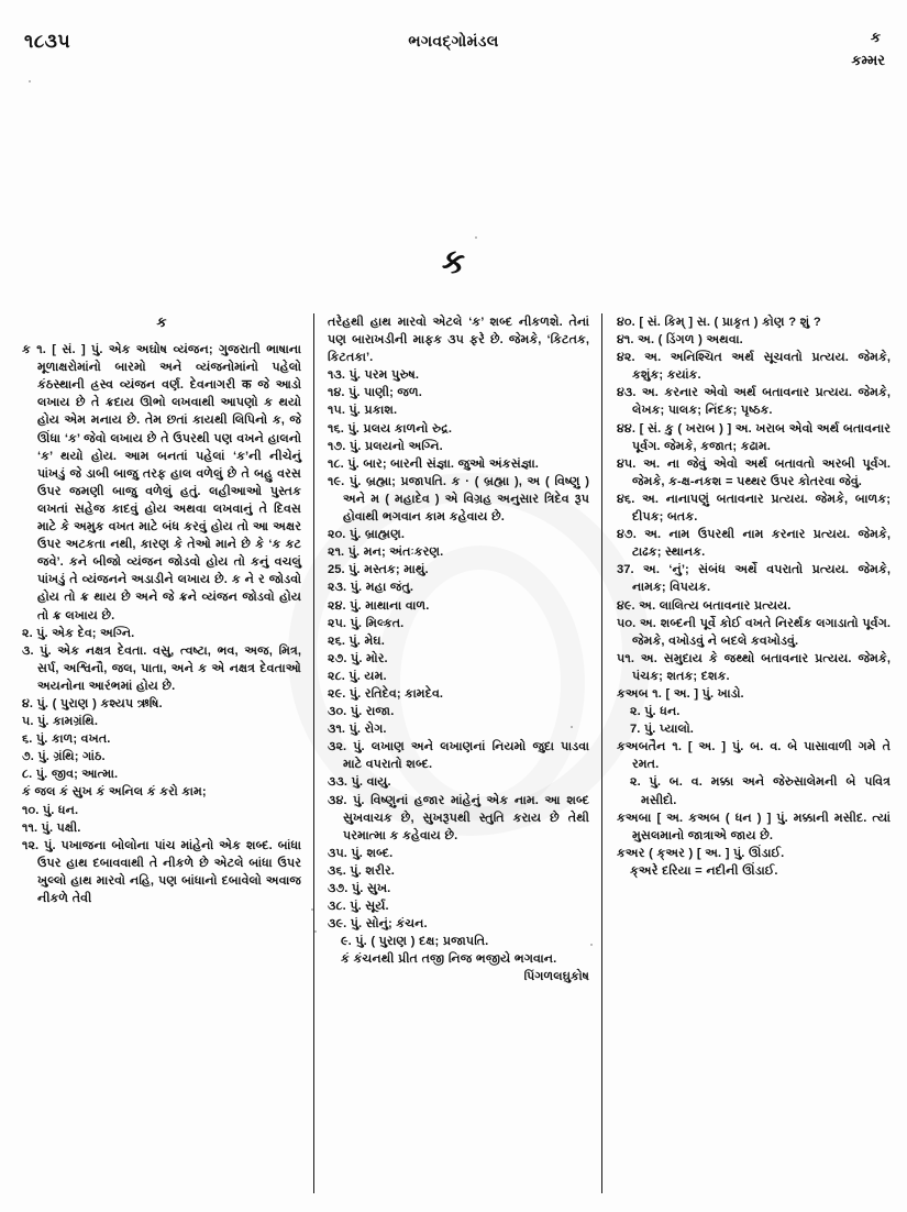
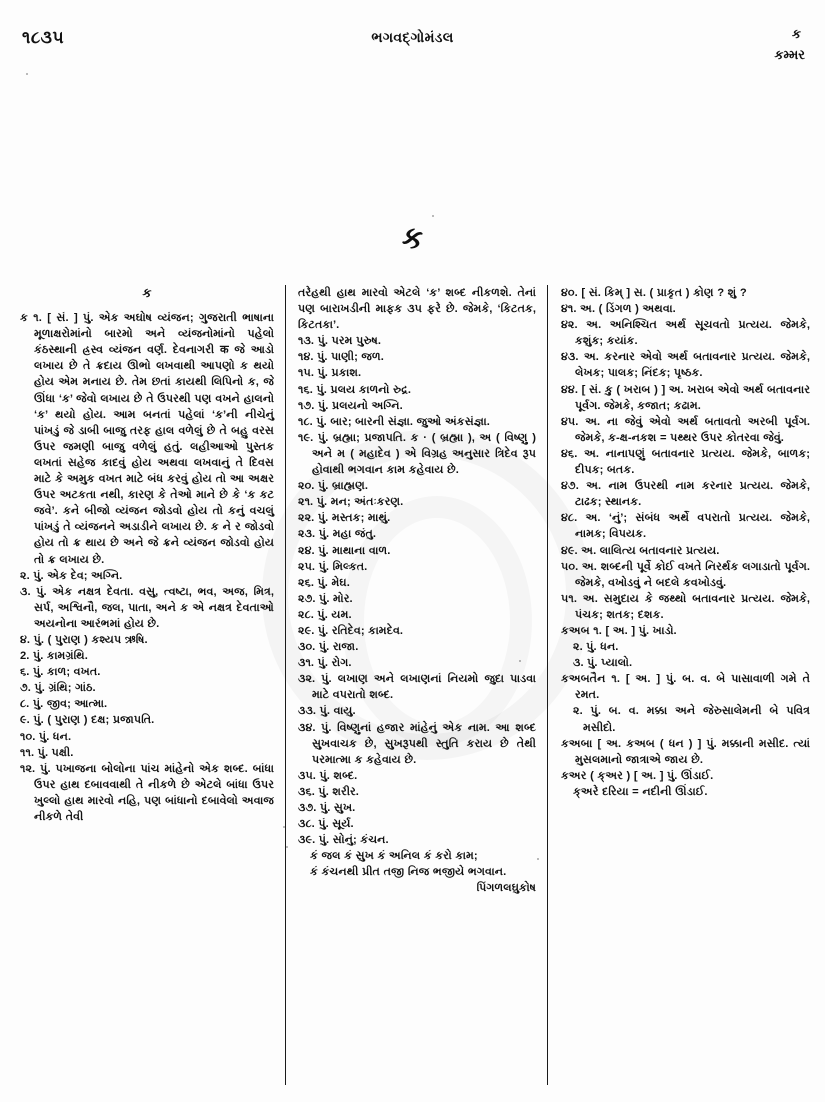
  ૧૮૩૫
  ભગવદ્ગોમંડલ
  ક
  કમ્મર
  ક
  ક
  ક ૧. [ સં. ] પું. એક અઘોષ વ્યંજન; ગુજરાતી ભાષાના મૂળાક્ષરોમાંનો બારમો અને વ્યંજનોમાંનો પહેલો કંઠસ્થાની હ્રસ્વ વ્યંજન વર્ણ. દેવનાગરી क જે આડો લખાય છે તે ક્રદાય ઊભો લખવાથી આપણો ક થયો હોય એમ મનાય છે. તેમ છતાં કાયથી લિપિનો ક, જે ઊંધા ‘ક’ જેવો લખાય છે તે ઉપરથી પણ વખને હાલનો ‘ક’ થયો હોય. આમ બનતાં પહેલાં ‘ક’ની નીચેનું પાંખડું જે ડાબી બાજુ તરફ હાલ વળેલું છે તે બહુ વરસ ઉપર જમણી બાજુ વળેલું હતું. લહીઆઓ પુસ્તક લખતાં સહેજ કાદવું હોય અથવા લખવાનું તે દિવસ માટે કે અમુક વખત માટે બંધ કરવું હોય તો આ અક્ષર ઉપર અટકતા નથી, કારણ કે તેઓ માને છે કે ‘ક કટ જવે’. કને બીજો વ્યંજન જોડવો હોય તો કનું વચલું પાંખડું તે વ્યંજનને અડાડીને લખાય છે. ક ને ર જોડવો હોય તો ક્ર થાય છે અને જે ક્રને વ્યંજન જોડવો હોય તો ક્ર લખાય છે.
  ૨. પું. એક દેવ; અગ્નિ.
  ૩. પું. એક નક્ષત્ર દેવતા. વસુ, ત્વષ્ટા, ભવ, અજ, મિત્ર, સર્પ, અશ્વિનૌ, જલ, પાતા, અને ક એ નક્ષત્ર દેવતાઓ અયનોના આરંભમાં હોય છે.
  ૪. પું. ( પુરાણ ) કશ્યપ ઋષિ.
- ૫. પું. કામગ્રંથિ.
+ 2. પું. કામગ્રંથિ.
  ૬. પું. કાળ; વખત.
  ૭. પું. ગ્રંથિ; ગાંઠ.
  ૮. પું. જીવ; આત્મા.
- કં જલ કં સુખ કં અનિલ કં કરો કામ;
+ ૯. પું. ( પુરાણ ) દક્ષ; પ્રજાપતિ.
  ૧૦. પું. ધન.
  ૧૧. પું. પક્ષી.
  ૧૨. પું. પખાજના બોલોના પાંચ માંહેનો એક શબ્દ. બાંધા ઉપર હાથ દબાવવાથી તે નીકળે છે એટલે બાંધા ઉપર ખુલ્લો હાથ મારવો નહિ, પણ બાંધાનો દબાવેલો અવાજ નીકળે તેવી
  તરેહથી હાથ મારવો એટલે ‘ક’ શબ્દ નીકળશે. તેનાં પણ બારાખડીની માફક ૩૫ ફરે છે. જેમકે, ‘કિટતક, કિટતકા’.
  ૧૩. પું. પરમ પુરુષ.
  ૧૪. પું. પાણી; જળ.
  ૧૫. પું. પ્રકાશ.
  ૧૬. પું. પ્રલય કાળનો રુદ્ર.
  ૧૭. પું. પ્રલયનો અગ્નિ.
  ૧૮. પું. બાર; બારની સંજ્ઞા. જુઓ અંકસંજ્ઞા.
  ૧૯. પું. બ્રહ્મા; પ્રજાપતિ. ક · ( બ્રહ્મા ), અ ( વિષ્ણુ ) અને મ ( મહાદેવ ) એ વિગ્રહ અનુસાર ત્રિદેવ રૂપ હોવાથી ભગવાન કામ કહેવાય છે.
  ૨૦. પું. બ્રાહ્મણ.
  ૨૧. પું. મન; અંતઃકરણ.
- 25. પું. મસ્તક; માથું.
+ ૨૨. પું. મસ્તક; માથું.
  ૨૩. પું. મહા જંતુ.
  ૨૪. પું. માથાના વાળ.
  ૨૫. પું. મિલ્કત.
  ૨૬. પું. મેઘ.
  ૨૭. પું. મોર.
  ૨૮. પું. યમ.
  ૨૯. પું. રતિદેવ; કામદેવ.
  ૩૦. પું. રાજા.
  ૩૧. પું. રોગ.
  ૩૨. પું. લખાણ અને લખાણનાં નિયમો જુદા પાડવા માટે વપરાતો શબ્દ.
  ૩૩. પું. વાયુ.
  ૩૪. પું. વિષ્ણુનાં હજાર માંહેનું એક નામ. આ શબ્દ સુખવાચક છે, સુખરૂપથી સ્તુતિ કરાય છે તેથી પરમાત્મા ક કહેવાય છે.
  ૩૫. પું. શબ્દ.
  ૩૬. પું. શરીર.
  ૩૭. પું. સુખ.
  ૩૮. પું. સૂર્ય.
  ૩૯. પું. સોનું; કંચન.
- ૯. પું. ( પુરાણ ) દક્ષ; પ્રજાપતિ.
+ કં જલ કં સુખ કં અનિલ કં કરો કામ;
  કં કંચનથી પ્રીત તજી નિજ ભજીયે ભગવાન.
  પિંગળલઘુકોષ
  ૪૦. [ સં. કિમ્ ] સ. ( પ્રાકૃત ) કોણ ? શું ?
  ૪૧. અ. ( ડિંગળ ) અથવા.
  ૪૨. અ. અનિશ્ચિત અર્થ સૂચવતો પ્રત્યય. જેમકે, કશુંક; કયાંક.
  ૪૩. અ. કરનાર એવો અર્થ બતાવનાર પ્રત્યય. જેમકે, લેખક; પાલક; નિંદક; પૃષ્ઠક.
  ૪૪. [ સં. કુ ( ખરાબ ) ] અ. ખરાબ એવો અર્થ બતાવનાર પૂર્વગ. જેમકે, કજાત; કઢામ.
  ૪૫. અ. ના જેવું એવો અર્થ બતાવતો અરબી પૂર્વગ. જેમકે, ક-ક્ષ-નકશ = પથ્થર ઉપર કોતરવા જેવું.
  ૪૬. અ. નાનાપણું બતાવનાર પ્રત્યય. જેમકે, બાળક; દીપક; બતક.
  ૪૭. અ. નામ ઉપરથી નામ કરનાર પ્રત્યય. જેમકે, ટાઢક; સ્થાનક.
- 37. અ. ‘નું’; સંબંધ અર્થે વપરાતો પ્રત્યય. જેમકે, નામક; વિપયક.
+ ૪૮. અ. ‘નું’; સંબંધ અર્થે વપરાતો પ્રત્યય. જેમકે, નામક; વિપયક.
  ૪૯. અ. લાલિત્ય બતાવનાર પ્રત્યય.
  ૫૦. અ. શબ્દની પૂર્વે કોઈ વખતે નિરર્થક લગાડાતો પૂર્વગ. જેમકે, વખોડવું ને બદલે કવખોડવું.
  ૫૧. અ. સમુદાય કે જથ્થો બતાવનાર પ્રત્યય. જેમકે, પંચક; શતક; દશક.
  કઅબ ૧. [ અ. ] પું. ખાડો.
  ૨. પું. ધન.
- 7. પું. પ્યાલો.
+ ૩. પું. પ્યાલો.
  કઅબતૈન ૧. [ અ. ] પું. બ. વ. બે પાસાવાળી ગમે તે રમત.
  ૨. પું. બ. વ. મક્કા અને જેરુસાલેમની બે પવિત્ર મસીદો.
  કઅબા [ અ. કઅબ ( ધન ) ] પું. મક્કાની મસીદ. ત્યાં મુસલમાનો જાત્રાએ જાય છે.
  કઅર ( ક્અર ) [ અ. ] પું. ઊંડાઈ.
  ક્અરે દરિયા = નદીની ઊંડાઈ.
